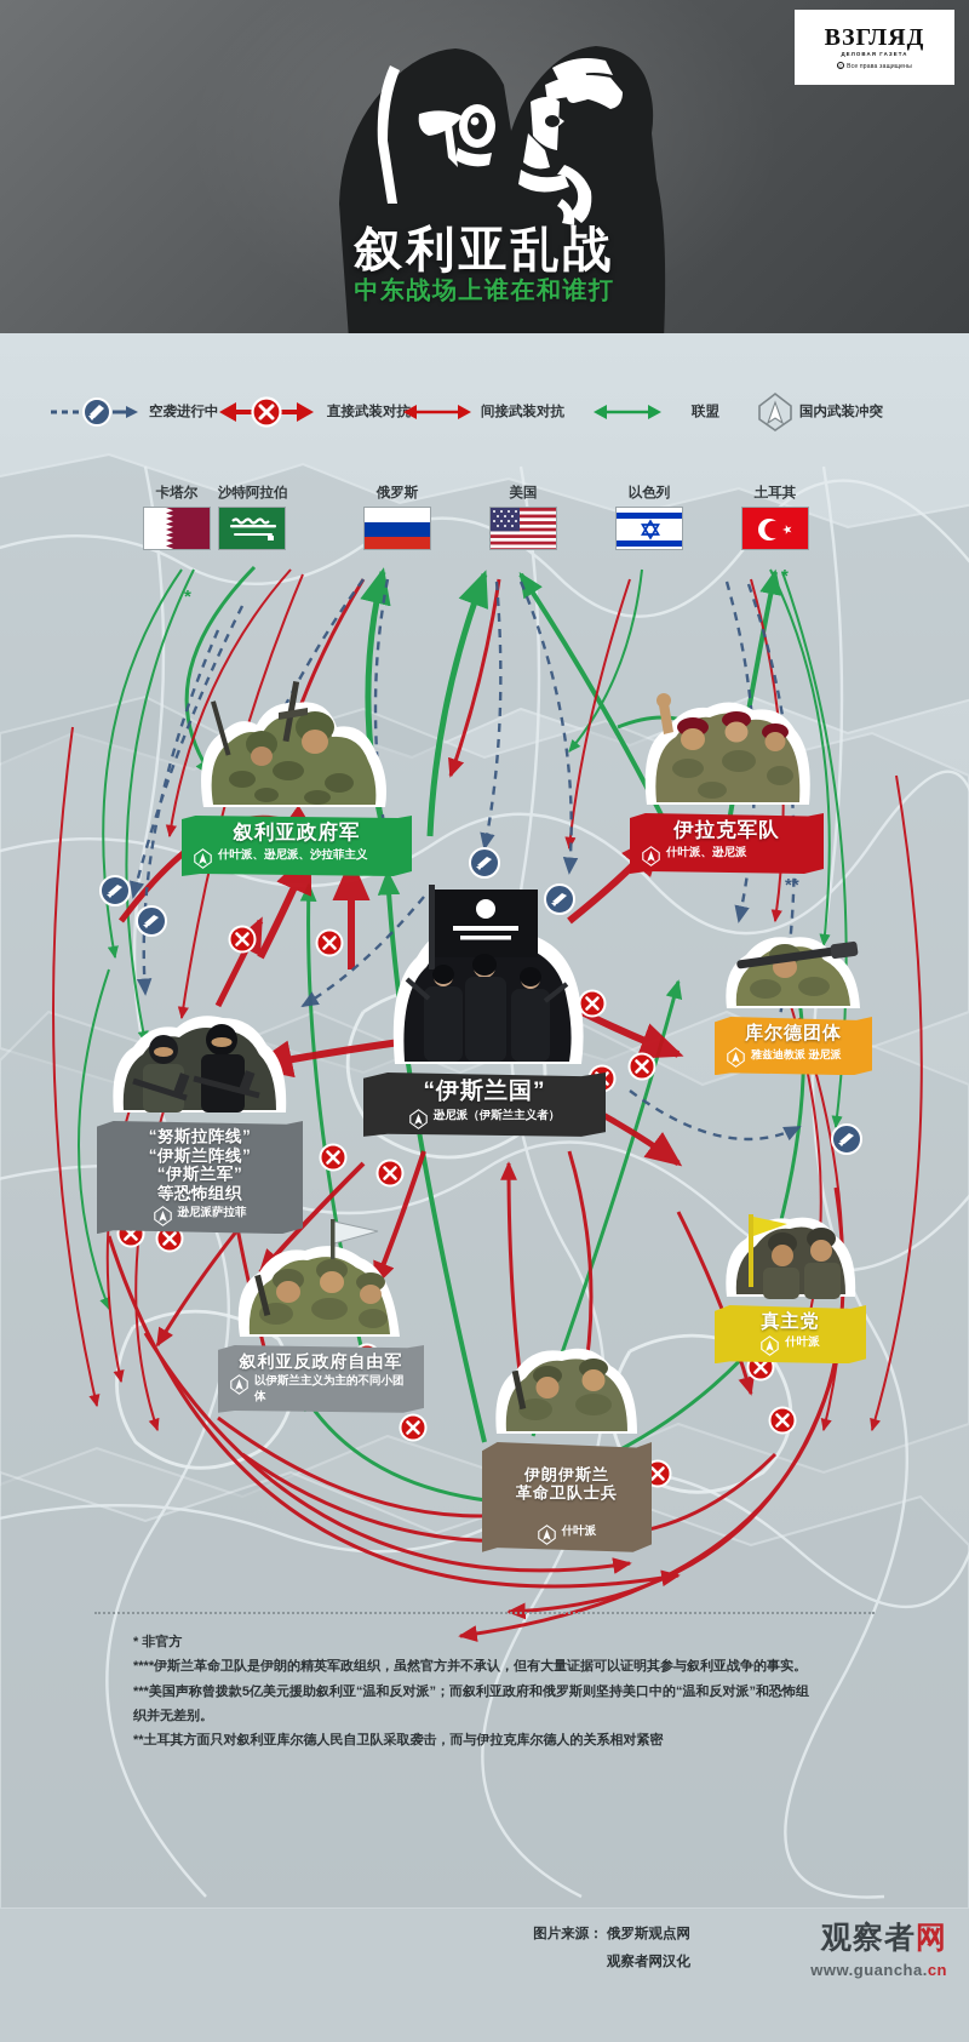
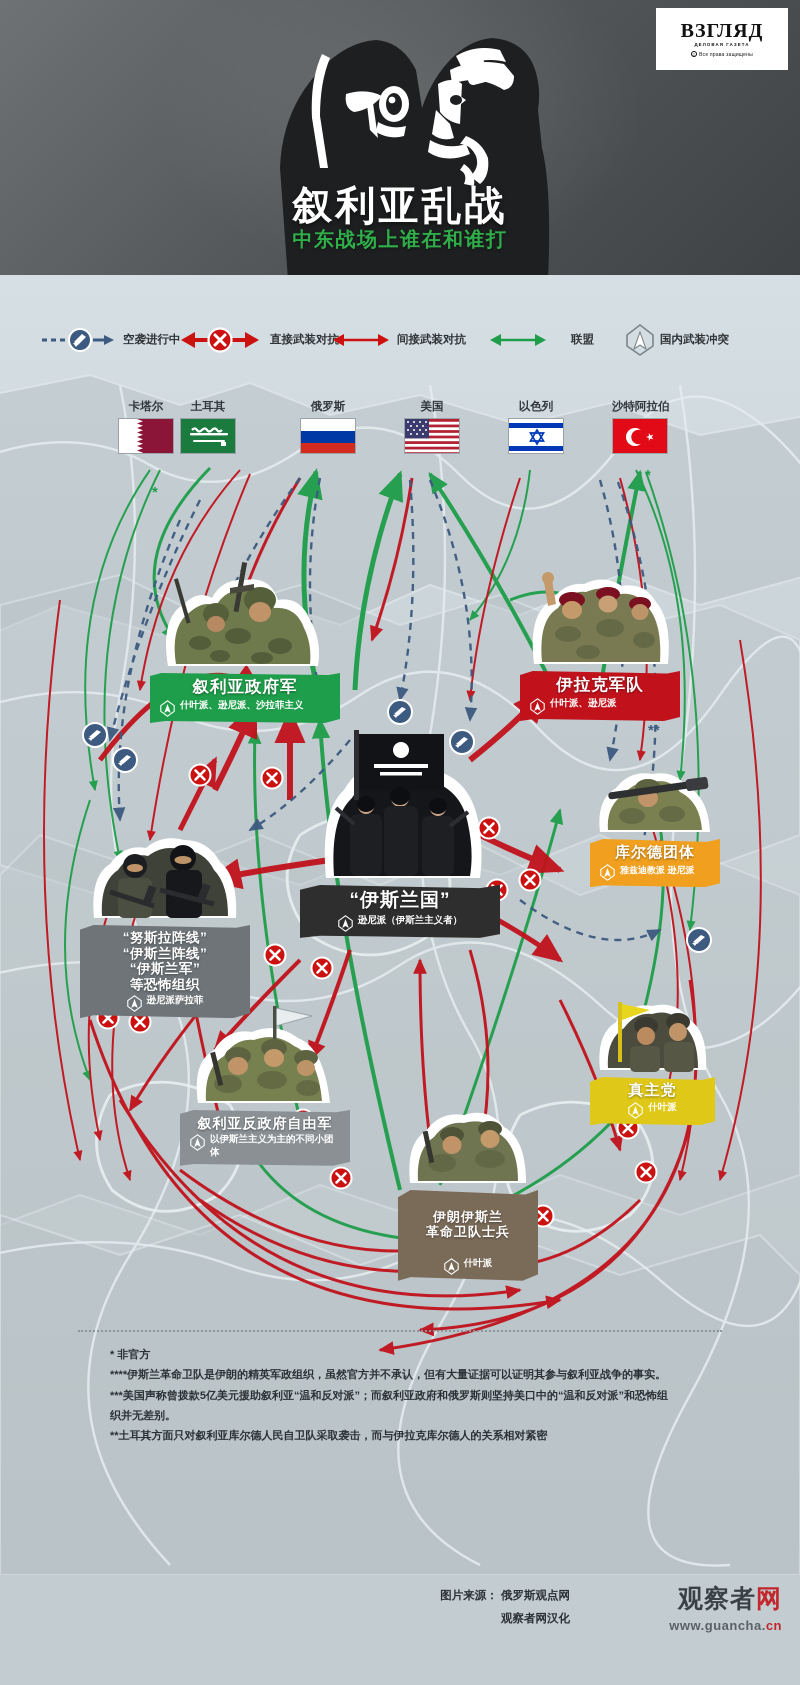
  ВЗГЛЯД
  叙利亚乱战
  中东战场上谁在和谁打
  *
  *
  **
  空袭进行中
  直接武装对抗
  间接武装对抗
  联盟
  国内武装冲突
  卡塔尔
- 沙特阿拉伯
+ 土耳其
  俄罗斯
  美国
  以色列
- 土耳其
+ 沙特阿拉伯
  叙利亚政府军
  什叶派、逊尼派、沙拉菲主义
  伊拉克军队
  什叶派、逊尼派
  “伊斯兰国”
  逊尼派（伊斯兰主义者）
  库尔德团体
  雅兹迪教派 逊尼派
  “努斯拉阵线”
  “伊斯兰阵线”
  “伊斯兰军”
  等恐怖组织
  逊尼派萨拉菲
  叙利亚反政府自由军
  以伊斯兰主义为主的不同小团体
  真主党
  什叶派
  伊朗伊斯兰
  革命卫队士兵
  什叶派
  * 非官方
  ****伊斯兰革命卫队是伊朗的精英军政组织，虽然官方并不承认，但有大量证据可以证明其参与叙利亚战争的事实。
  ***美国声称曾拨款5亿美元援助叙利亚“温和反对派”；而叙利亚政府和俄罗斯则坚持美口中的“温和反对派”和恐怖组织并无差别。
  **土耳其方面只对叙利亚库尔德人民自卫队采取袭击，而与伊拉克库尔德人的关系相对紧密
  图片来源： 俄罗斯观点网
  观察者网汉化
  观察者网
  www.guancha.cn
